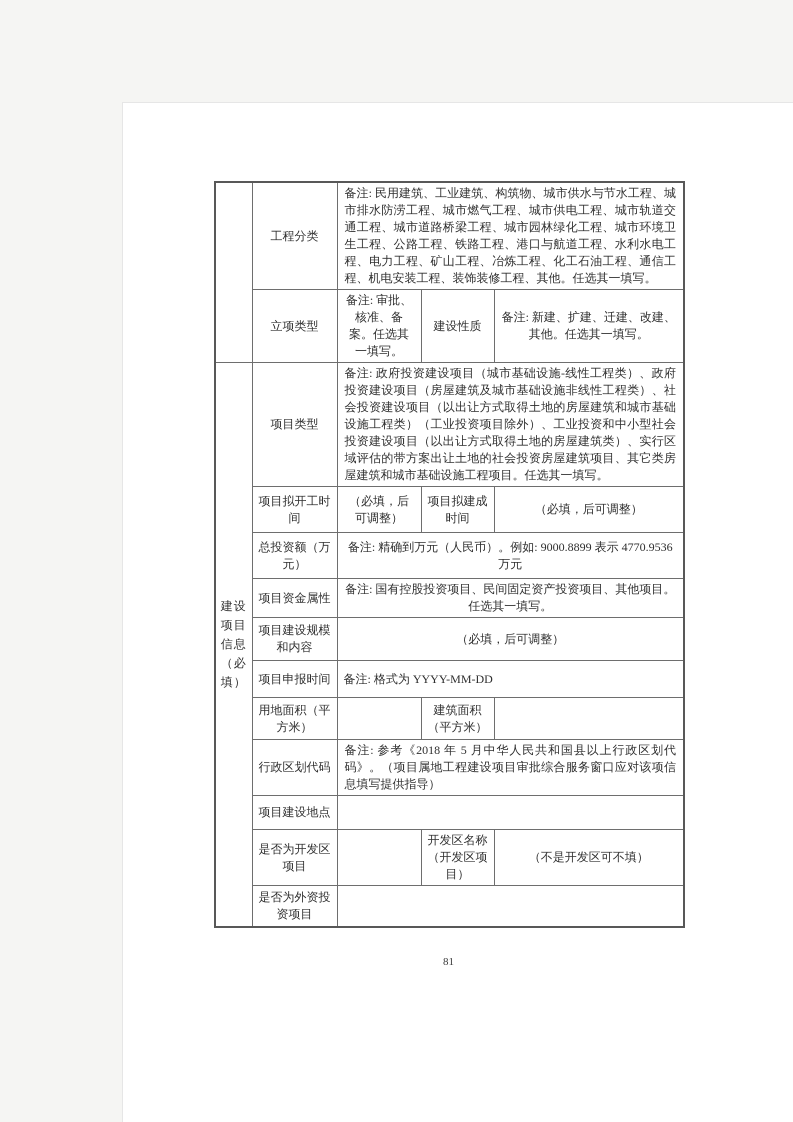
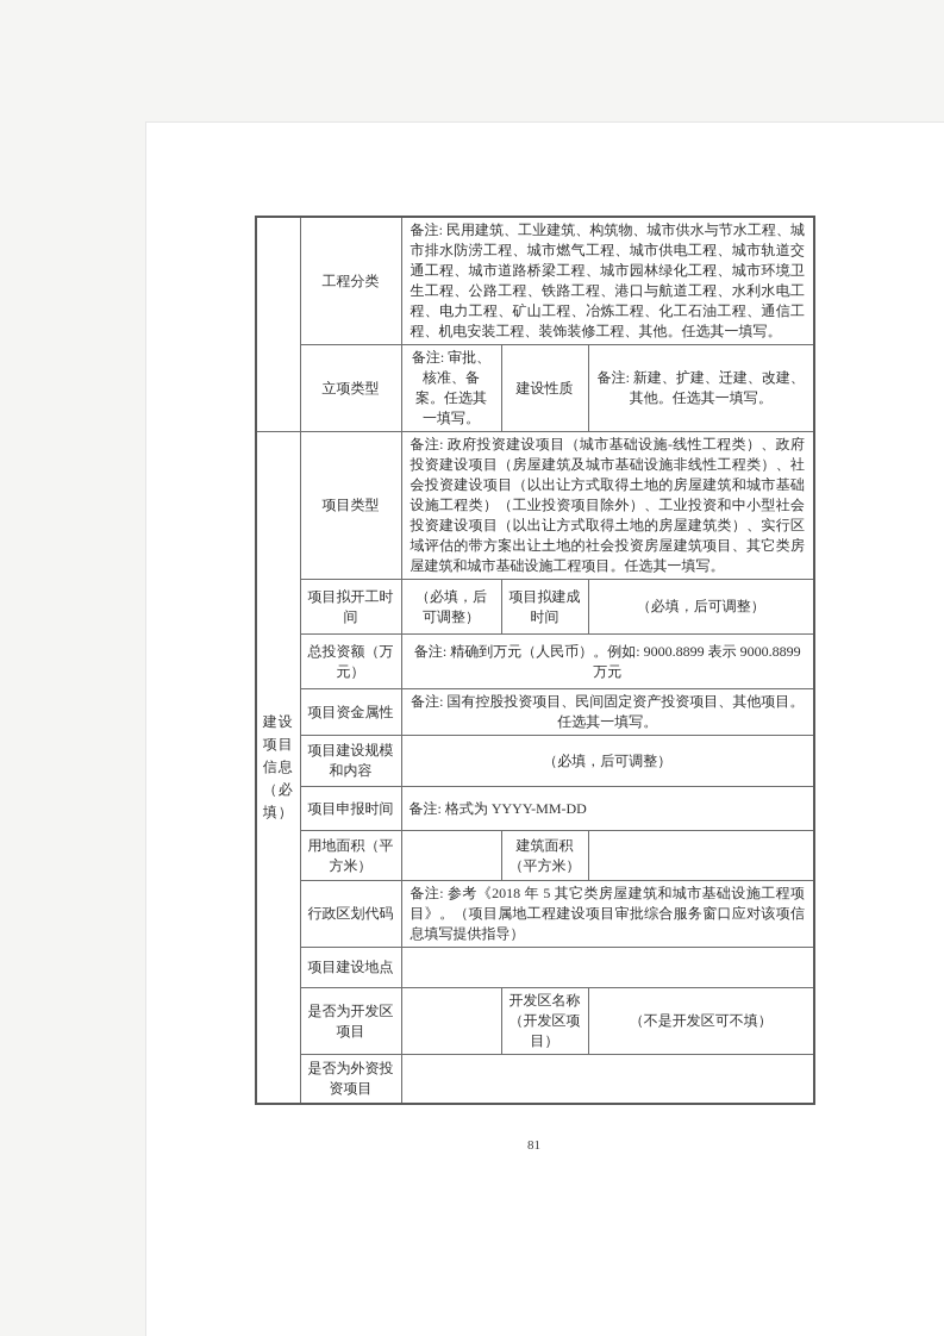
  	工程分类	备注: 民用建筑、工业建筑、构筑物、城市供水与节水工程、城市排水防涝工程、城市燃气工程、城市供电工程、城市轨道交通工程、城市道路桥梁工程、城市园林绿化工程、城市环境卫生工程、公路工程、铁路工程、港口与航道工程、水利水电工程、电力工程、矿山工程、冶炼工程、化工石油工程、通信工程、机电安装工程、装饰装修工程、其他。任选其一填写。
  立项类型	备注: 审批、核准、备案。任选其一填写。	建设性质	备注: 新建、扩建、迁建、改建、其他。任选其一填写。
  建设 项目 信息 （必 填）	项目类型	备注: 政府投资建设项目（城市基础设施-线性工程类）、政府投资建设项目（房屋建筑及城市基础设施非线性工程类）、社会投资建设项目（以出让方式取得土地的房屋建筑和城市基础设施工程类）（工业投资项目除外）、工业投资和中小型社会投资建设项目（以出让方式取得土地的房屋建筑类）、实行区域评估的带方案出让土地的社会投资房屋建筑项目、其它类房屋建筑和城市基础设施工程项目。任选其一填写。
  项目拟开工时间	（必填，后可调整）	项目拟建成时间	（必填，后可调整）
- 总投资额（万元）	备注: 精确到万元（人民币）。例如: 9000.8899 表示 4770.9536 万元
+ 总投资额（万元）	备注: 精确到万元（人民币）。例如: 9000.8899 表示 9000.8899 万元
  项目资金属性	备注: 国有控股投资项目、民间固定资产投资项目、其他项目。任选其一填写。
  项目建设规模和内容	（必填，后可调整）
  项目申报时间	备注: 格式为 YYYY-MM-DD
  用地面积（平方米）		建筑面积（平方米）
- 行政区划代码	备注: 参考《2018 年 5 月中华人民共和国县以上行政区划代码》。（项目属地工程建设项目审批综合服务窗口应对该项信息填写提供指导）
+ 行政区划代码	备注: 参考《2018 年 5 其它类房屋建筑和城市基础设施工程项目》。（项目属地工程建设项目审批综合服务窗口应对该项信息填写提供指导）
  项目建设地点
  是否为开发区项目		开发区名称（开发区项目）	（不是开发区可不填）
  是否为外资投资项目
  81
